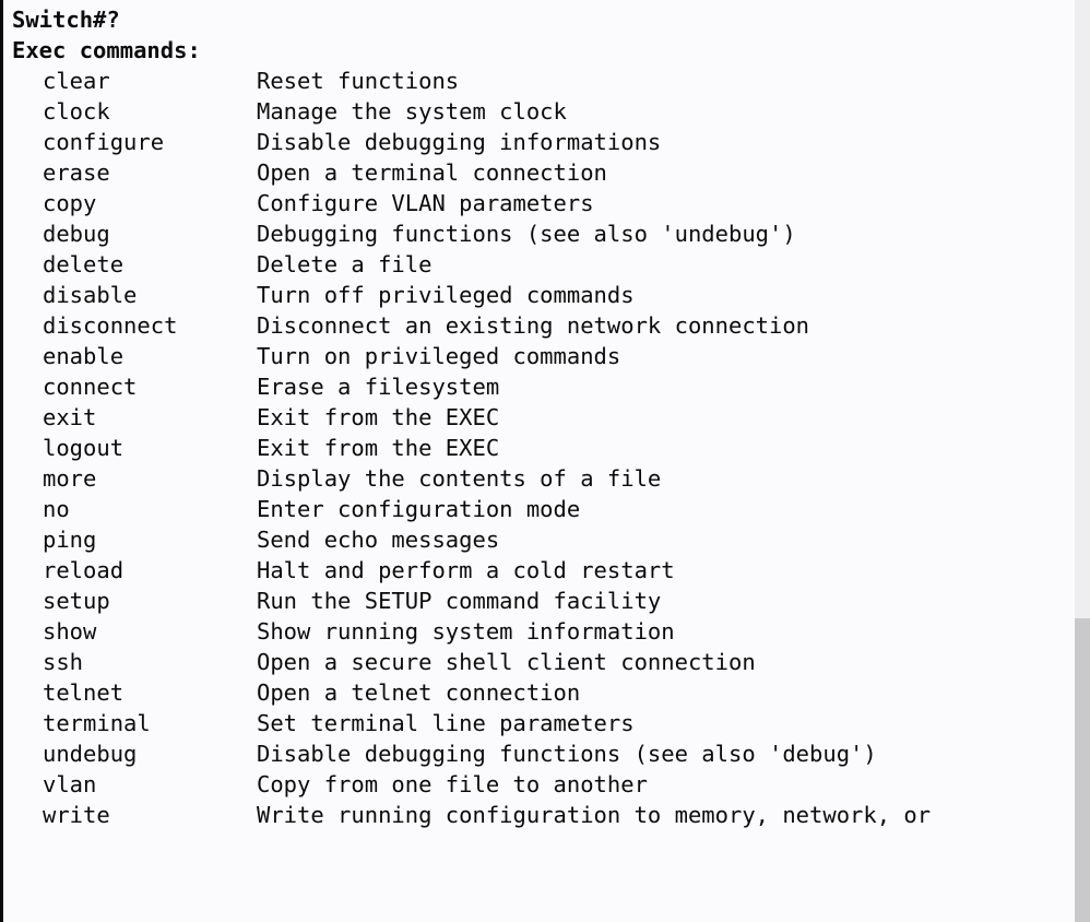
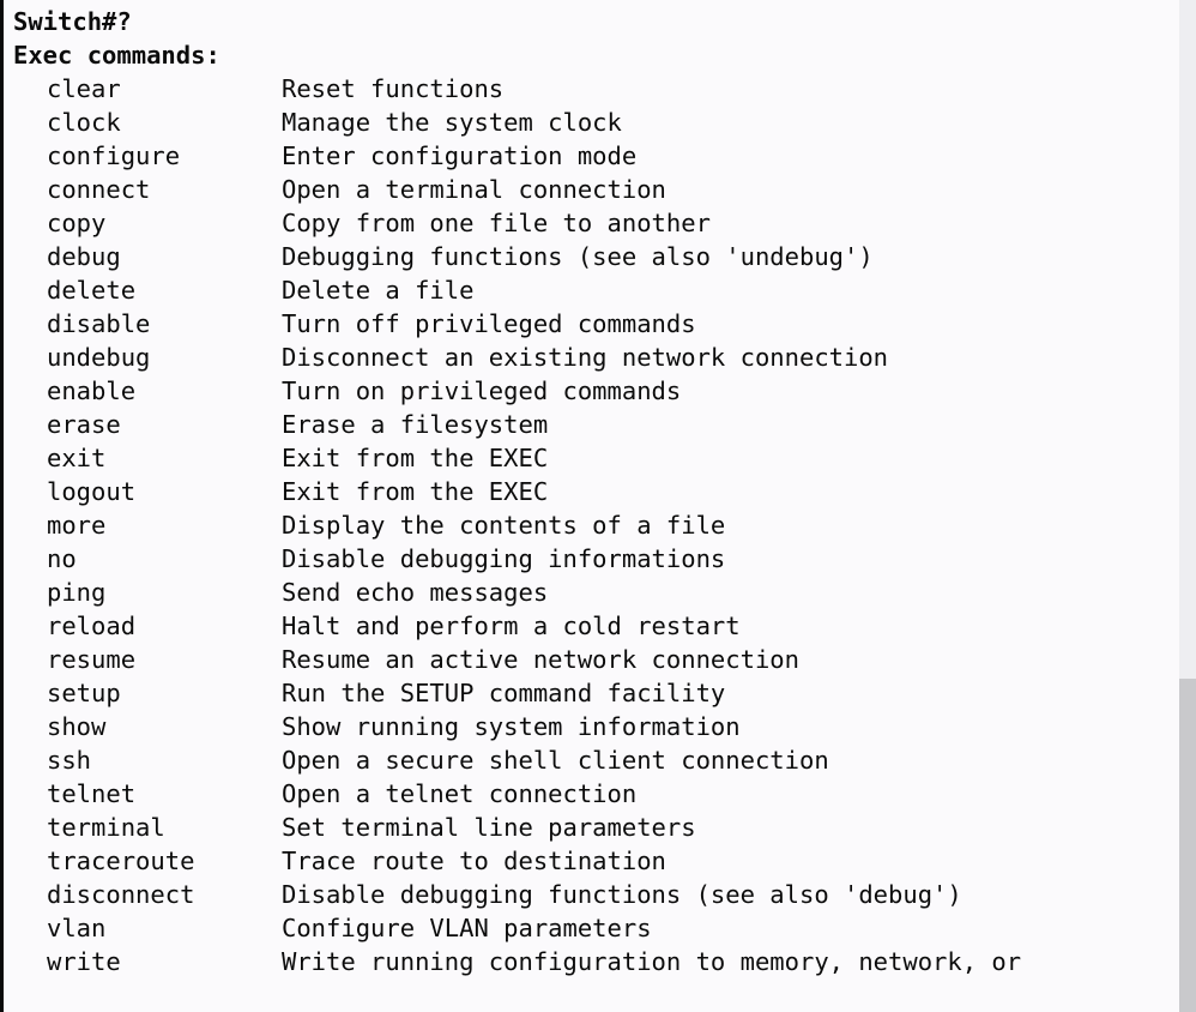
  Switch#?
  Exec commands:
  clear Reset functions
  clock Manage the system clock
- configure Disable debugging informations
+ configure Enter configuration mode
- erase Open a terminal connection
+ connect Open a terminal connection
- copy Configure VLAN parameters
+ copy Copy from one file to another
  debug Debugging functions (see also 'undebug')
  delete Delete a file
  disable Turn off privileged commands
- disconnect Disconnect an existing network connection
+ undebug Disconnect an existing network connection
  enable Turn on privileged commands
- connect Erase a filesystem
+ erase Erase a filesystem
  exit Exit from the EXEC
  logout Exit from the EXEC
  more Display the contents of a file
- no Enter configuration mode
+ no Disable debugging informations
  ping Send echo messages
  reload Halt and perform a cold restart
+ resume Resume an active network connection
  setup Run the SETUP command facility
  show Show running system information
  ssh Open a secure shell client connection
  telnet Open a telnet connection
  terminal Set terminal line parameters
+ traceroute Trace route to destination
- undebug Disable debugging functions (see also 'debug')
+ disconnect Disable debugging functions (see also 'debug')
- vlan Copy from one file to another
+ vlan Configure VLAN parameters
  write Write running configuration to memory, network, or
